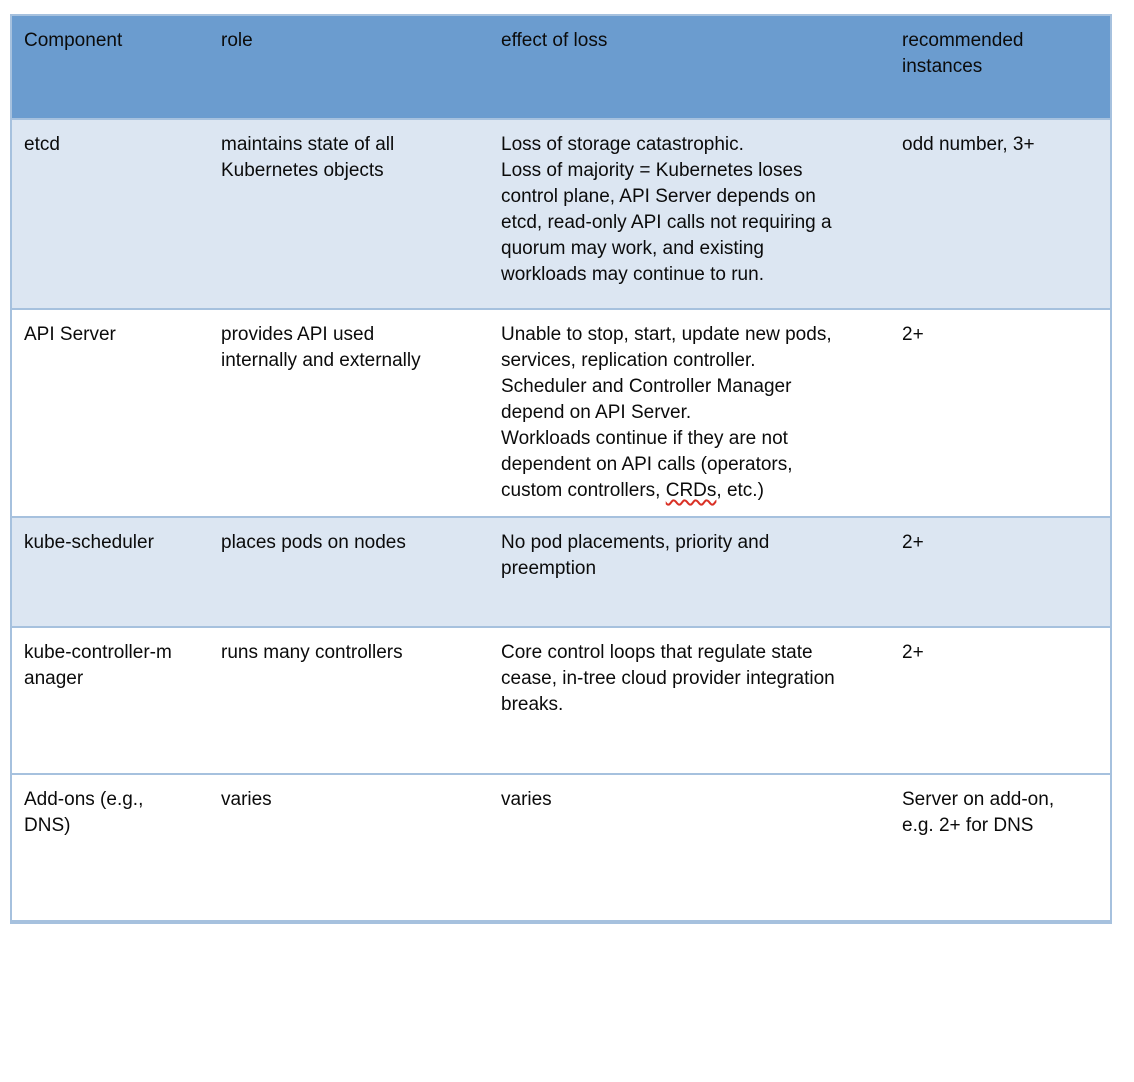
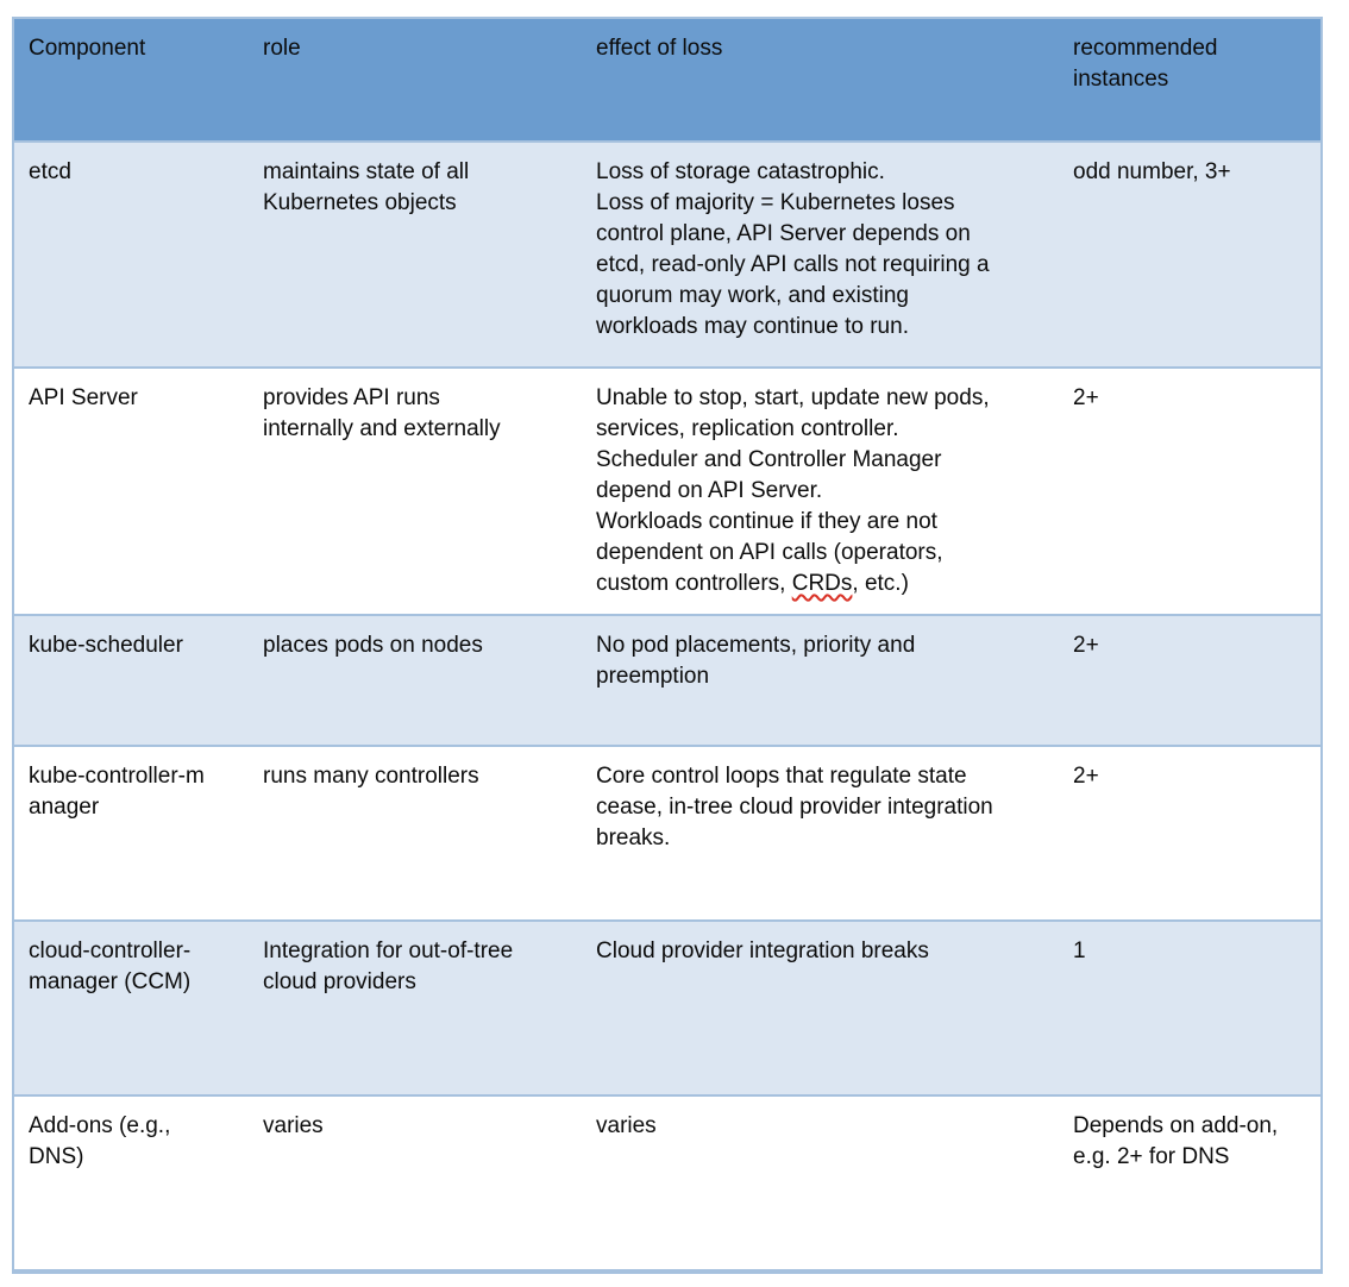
  Component	role	effect of loss	recommended instances
  etcd	maintains state of all Kubernetes objects	Loss of storage catastrophic. Loss of majority = Kubernetes loses control plane, API Server depends on etcd, read-only API calls not requiring a quorum may work, and existing workloads may continue to run.	odd number, 3+
- API Server	provides API used internally and externally	Unable to stop, start, update new pods, services, replication controller. Scheduler and Controller Manager depend on API Server. Workloads continue if they are not dependent on API calls (operators, custom controllers, CRDs, etc.)	2+
+ API Server	provides API runs internally and externally	Unable to stop, start, update new pods, services, replication controller. Scheduler and Controller Manager depend on API Server. Workloads continue if they are not dependent on API calls (operators, custom controllers, CRDs, etc.)	2+
  kube-scheduler	places pods on nodes	No pod placements, priority and preemption	2+
  kube-controller-manager	runs many controllers	Core control loops that regulate state cease, in-tree cloud provider integration breaks.	2+
+ cloud-controller-manager (CCM)	Integration for out-of-tree cloud providers	Cloud provider integration breaks	1
- Add-ons (e.g., DNS)	varies	varies	Server on add-on, e.g. 2+ for DNS
+ Add-ons (e.g., DNS)	varies	varies	Depends on add-on, e.g. 2+ for DNS
